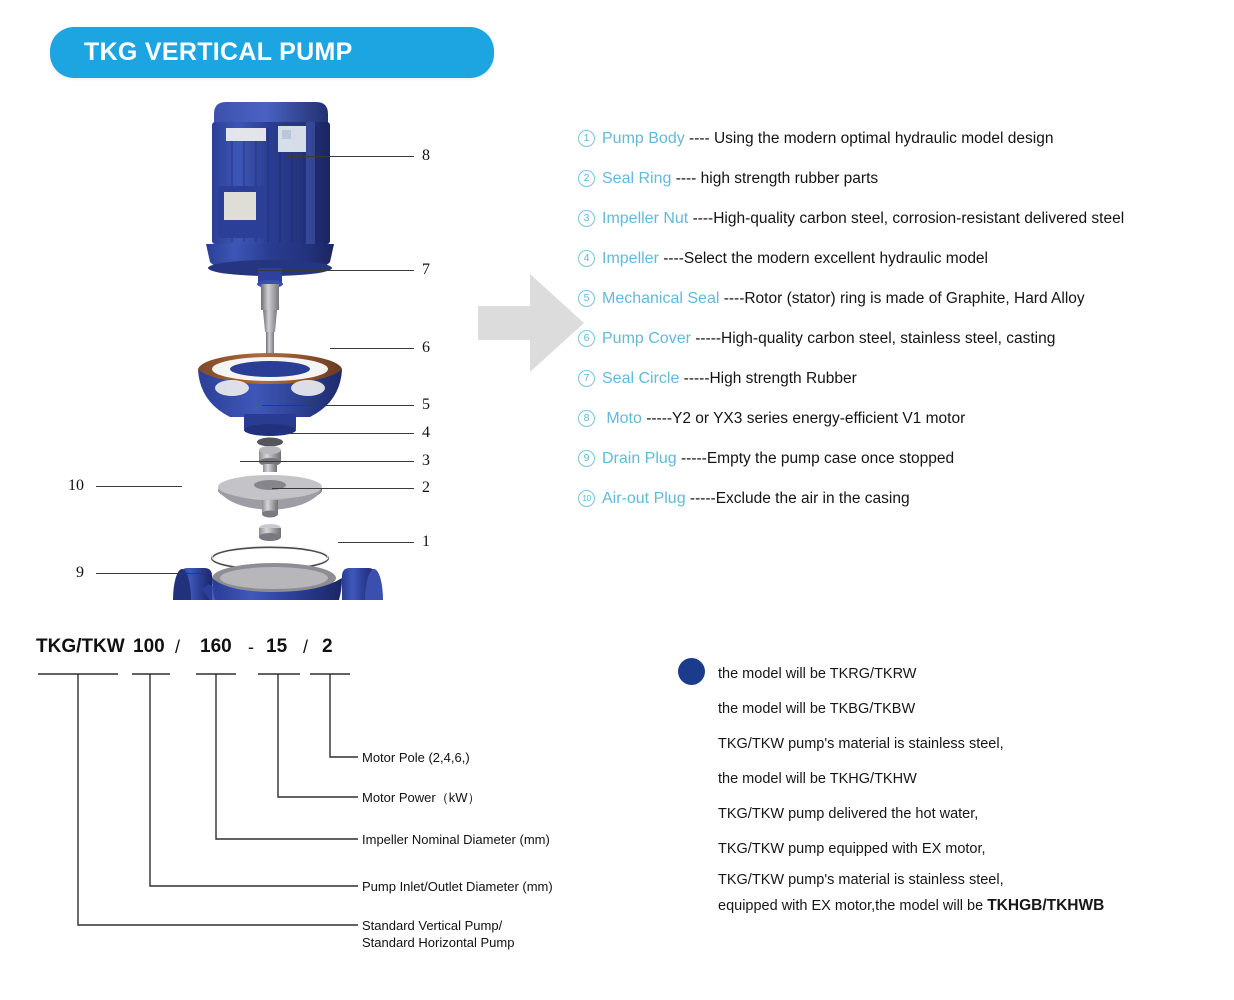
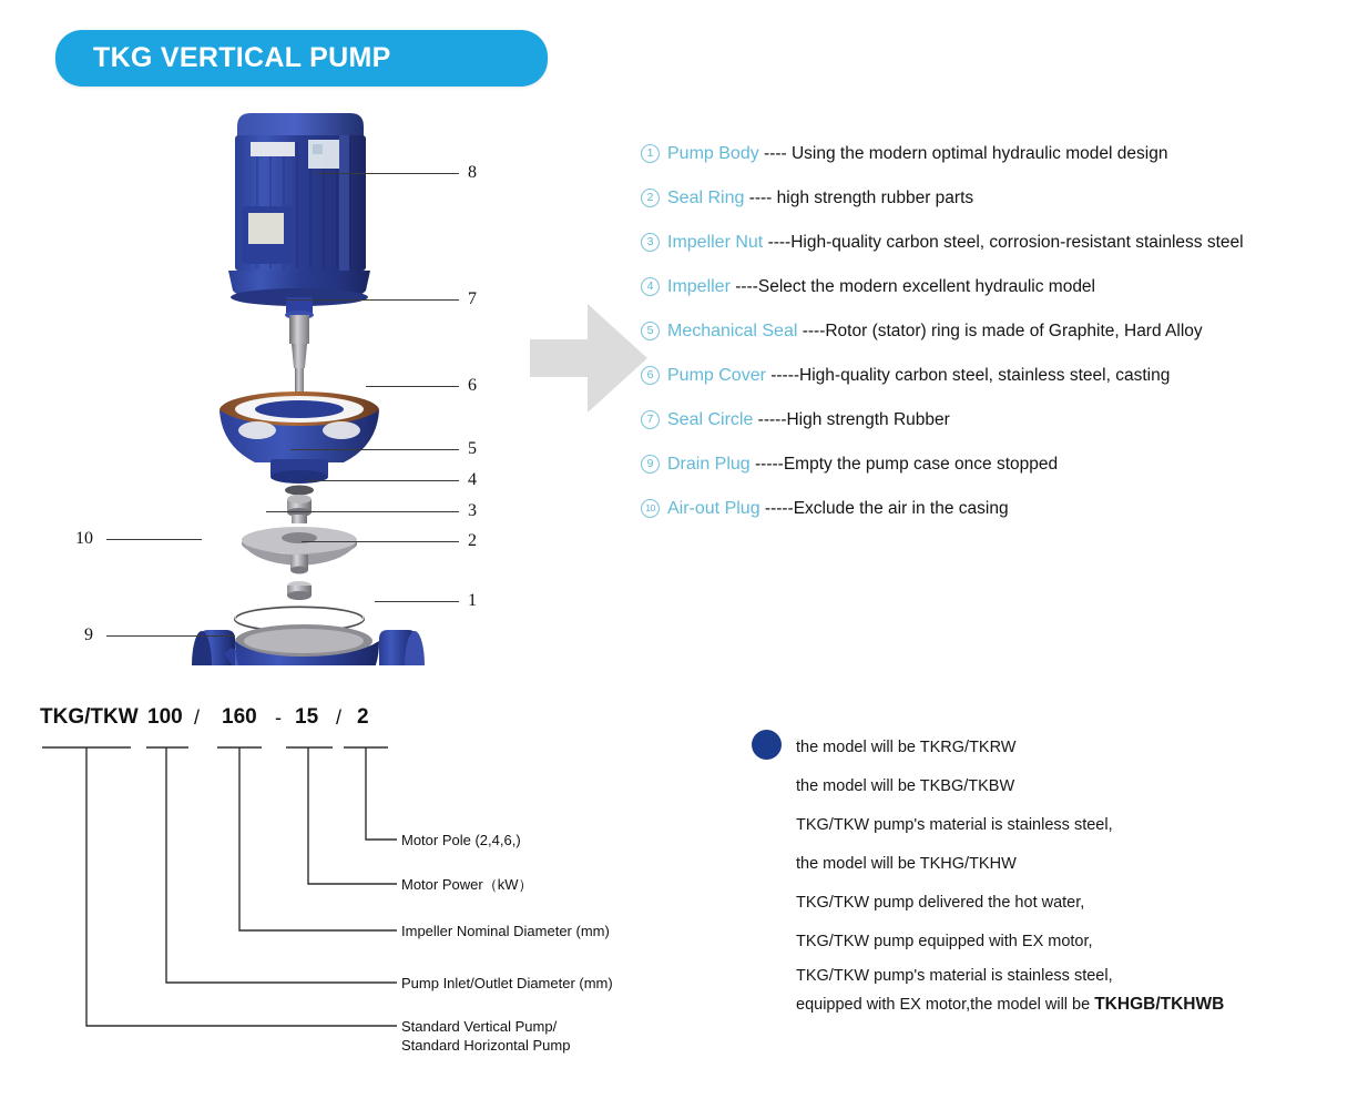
  TKG VERTICAL PUMP
  8
  7
  6
  5
  4
  3
  2
  1
  10
  9
  1 Pump Body ---- Using the modern optimal hydraulic model design
  2 Seal Ring ---- high strength rubber parts
- 3 Impeller Nut ----High-quality carbon steel, corrosion-resistant delivered steel
+ 3 Impeller Nut ----High-quality carbon steel, corrosion-resistant stainless steel
  4 Impeller ----Select the modern excellent hydraulic model
  5 Mechanical Seal ----Rotor (stator) ring is made of Graphite, Hard Alloy
  6 Pump Cover -----High-quality carbon steel, stainless steel, casting
  7 Seal Circle -----High strength Rubber
- 8 Moto -----Y2 or YX3 series energy-efficient V1 motor
  9 Drain Plug -----Empty the pump case once stopped
  10 Air-out Plug -----Exclude the air in the casing
  TKG/TKW
  100
  /
  160
  -
  15
  /
  2
  Motor Pole (2,4,6,)
  Motor Power（kW）
  Impeller Nominal Diameter (mm)
  Pump Inlet/Outlet Diameter (mm)
  Standard Vertical Pump/
  Standard Horizontal Pump
  the model will be TKRG/TKRW
  the model will be TKBG/TKBW
  TKG/TKW pump's material is stainless steel,
  the model will be TKHG/TKHW
  TKG/TKW pump delivered the hot water,
  TKG/TKW pump equipped with EX motor,
  TKG/TKW pump's material is stainless steel,
  equipped with EX motor,the model will be TKHGB/TKHWB
